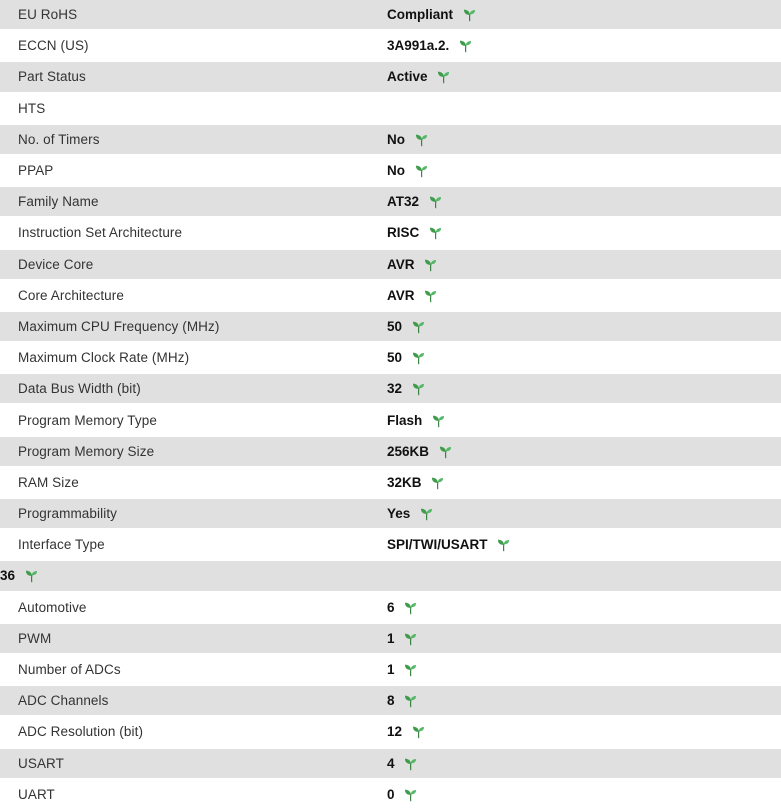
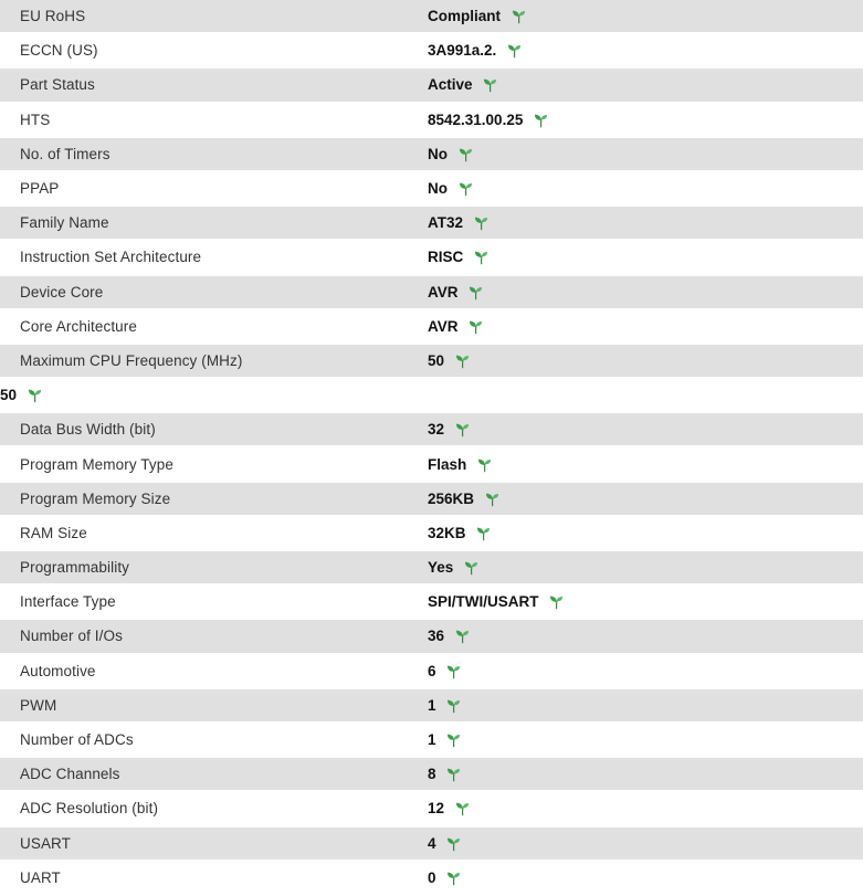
  EU RoHS
  Compliant
  ECCN (US)
  3A991a.2.
  Part Status
  Active
  HTS
+ 8542.31.00.25
  No. of Timers
  No
  PPAP
  No
  Family Name
  AT32
  Instruction Set Architecture
  RISC
  Device Core
  AVR
  Core Architecture
  AVR
  Maximum CPU Frequency (MHz)
  50
- Maximum Clock Rate (MHz)
  50
  Data Bus Width (bit)
  32
  Program Memory Type
  Flash
  Program Memory Size
  256KB
  RAM Size
  32KB
  Programmability
  Yes
  Interface Type
  SPI/TWI/USART
+ Number of I/Os
  36
  Automotive
  6
  PWM
  1
  Number of ADCs
  1
  ADC Channels
  8
  ADC Resolution (bit)
  12
  USART
  4
  UART
  0
